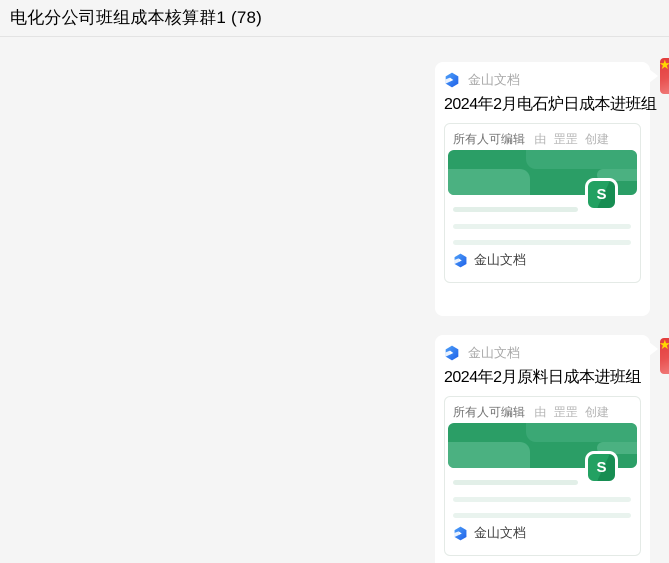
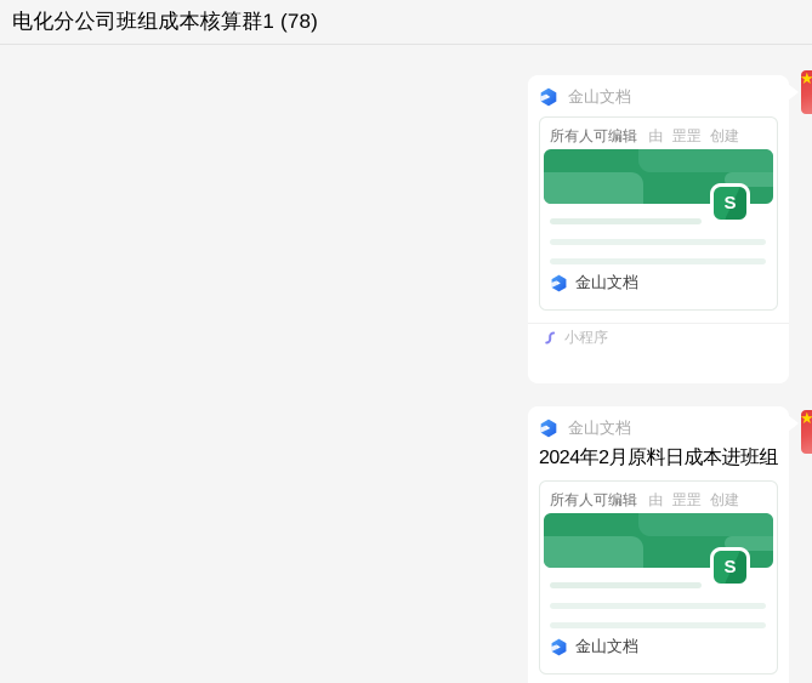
  电化分公司班组成本核算群1 (78)
  ★
  金山文档
- 2024年2月电石炉日成本进班组
  所有人可编辑 由 罡罡 创建
  S
  金山文档
+ 小程序
  ★
  金山文档
  2024年2月原料日成本进班组
  所有人可编辑 由 罡罡 创建
  S
  金山文档
